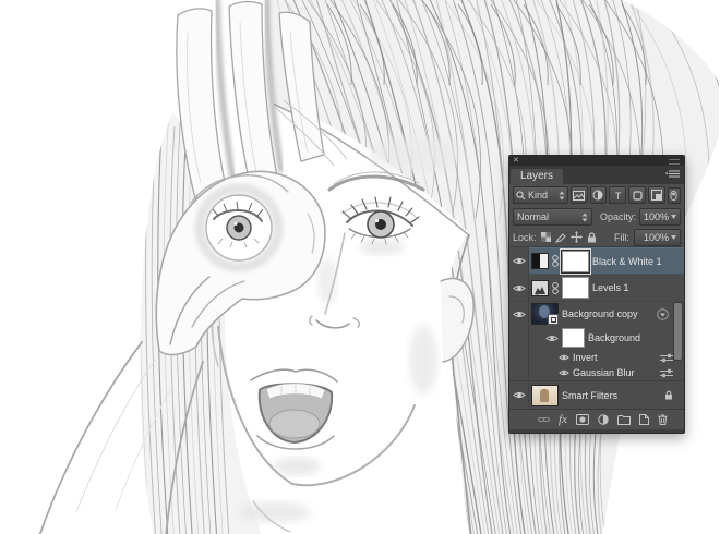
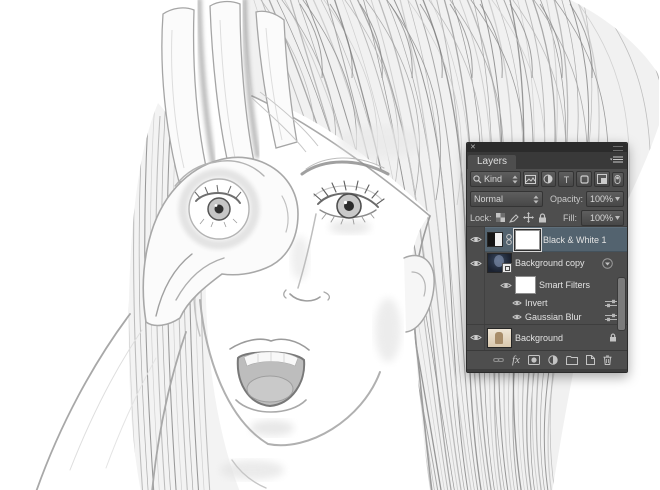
  Layers
  Kind
  T
  Normal
  Opacity:
  100%
  Lock:
  Fill:
  100%
  Black & White 1
- Levels 1
  Background copy
- Background
+ Smart Filters
  Invert
  Gaussian Blur
- Smart Filters
+ Background
  fx
